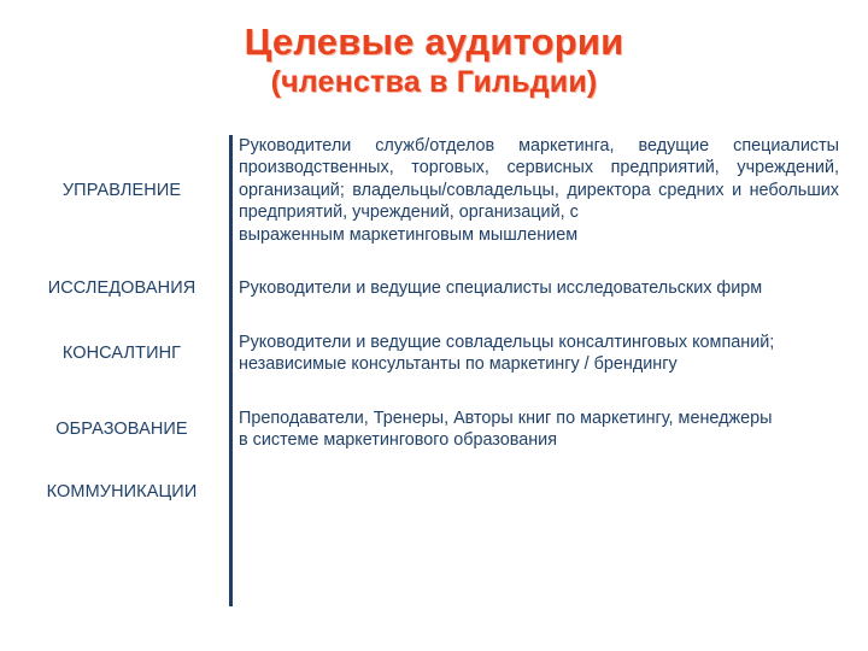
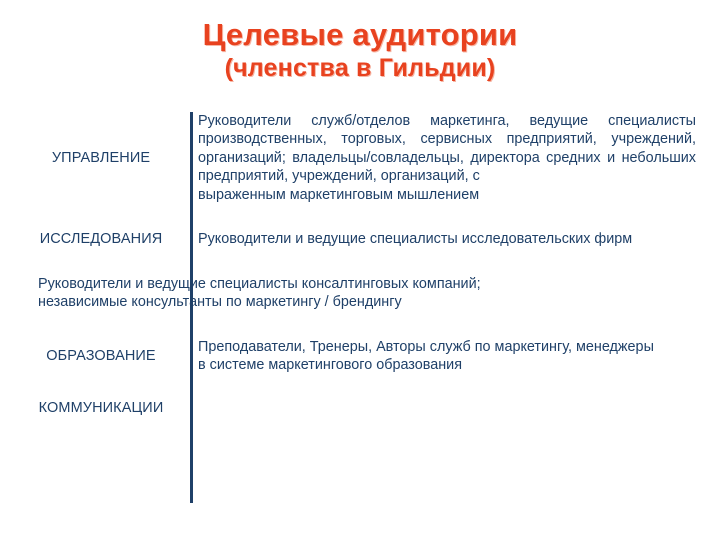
  Целевые аудитории
  (членства в Гильдии)
  УПРАВЛЕНИЕ
  Руководители служб/отделов маркетинга, ведущие специалисты производственных, торговых, сервисных предприятий, учреждений, организаций; владельцы/совладельцы, директора средних и небольших предприятий, учреждений, организаций, с
  выраженным маркетинговым мышлением
  ИССЛЕДОВАНИЯ
  Руководители и ведущие специалисты исследовательских фирм
- КОНСАЛТИНГ
- Руководители и ведущие совладельцы консалтинговых компаний;
+ Руководители и ведущие специалисты консалтинговых компаний;
  независимые консультанты по маркетингу / брендингу
  ОБРАЗОВАНИЕ
- Преподаватели, Тренеры, Авторы книг по маркетингу, менеджеры
+ Преподаватели, Тренеры, Авторы служб по маркетингу, менеджеры
  в системе маркетингового образования
  КОММУНИКАЦИИ
